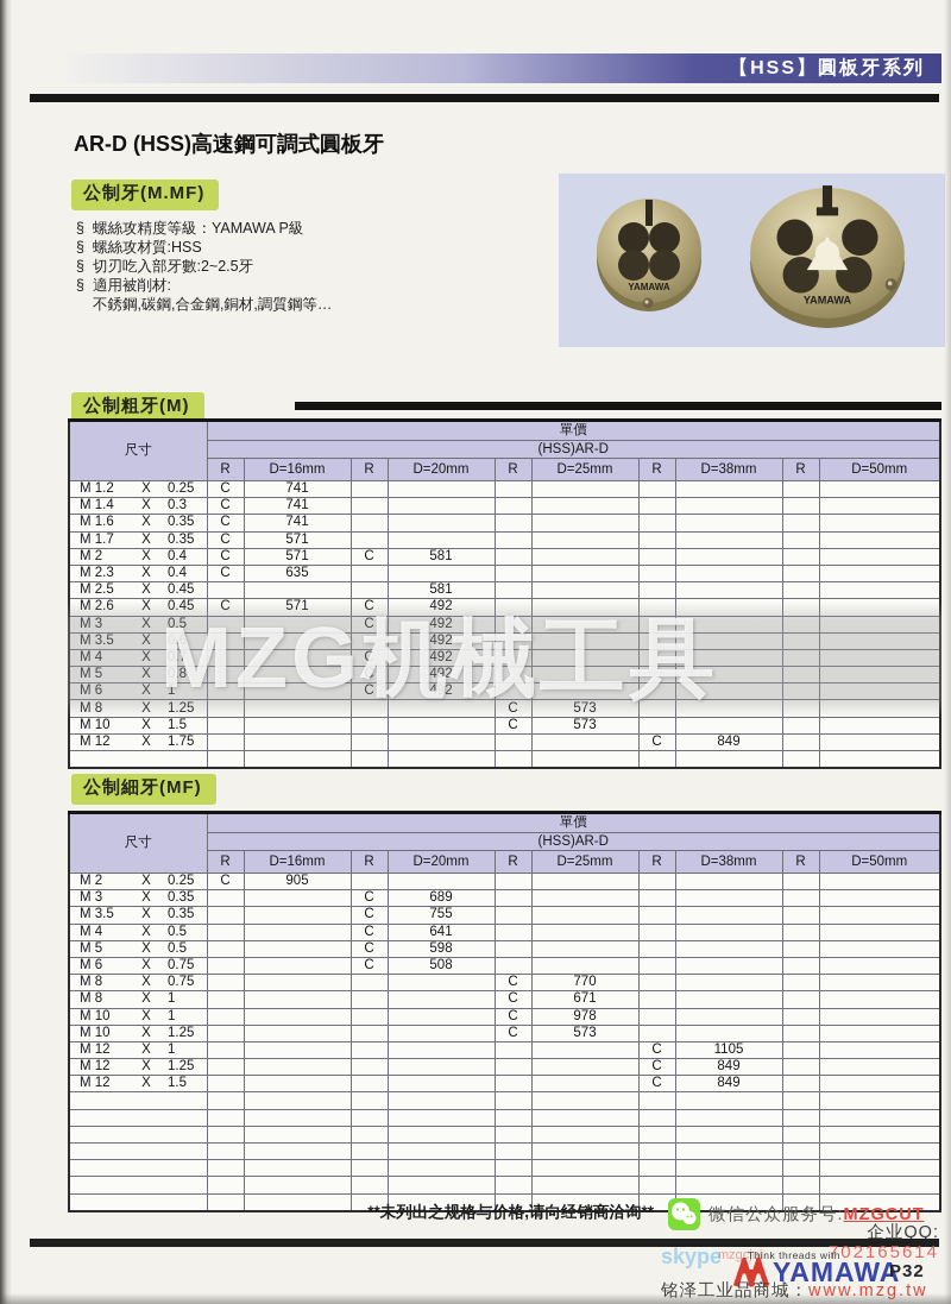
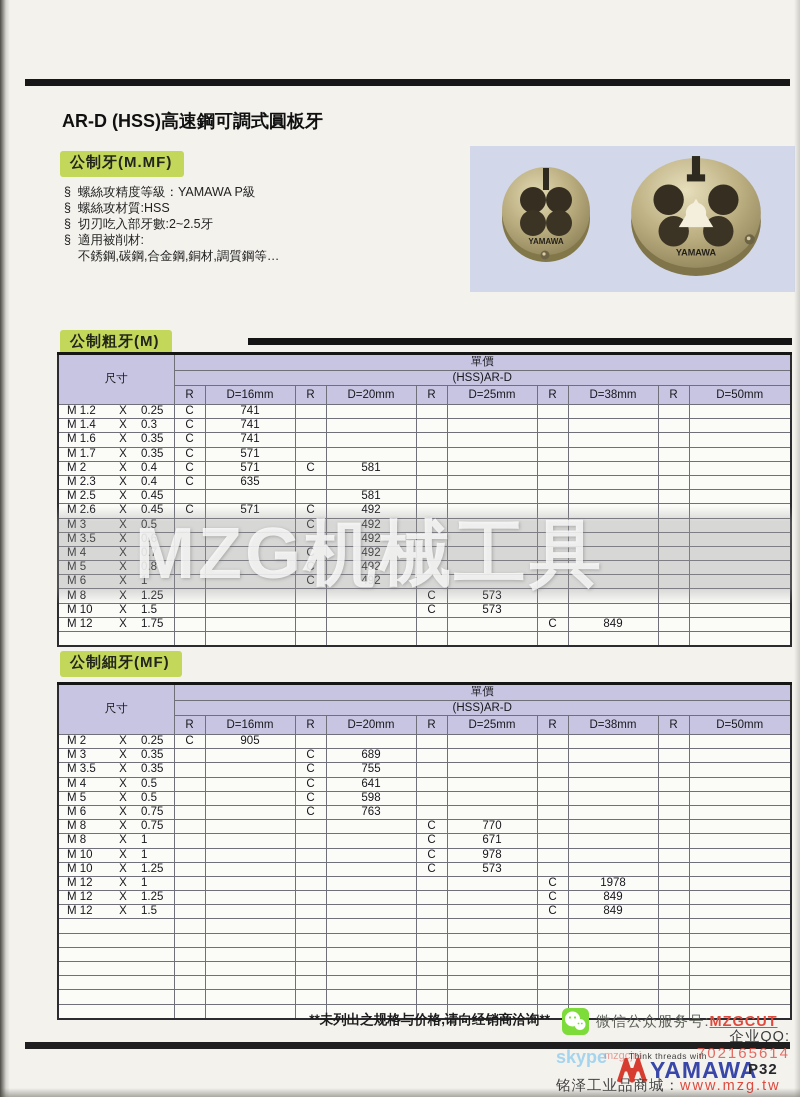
- 【HSS】圓板牙系列
  AR-D (HSS)高速鋼可調式圓板牙
  公制牙(M.MF)
  §
  螺絲攻精度等級：YAMAWA P級
  §
  螺絲攻材質:HSS
  §
  切刃吃入部牙數:2~2.5牙
  §
  適用被削材:
  不銹鋼,碳鋼,合金鋼,銅材,調質鋼等…
  YAMAWA
  YAMAWA
  公制粗牙(M)
  尺寸	單價
  (HSS)AR-D
  R	D=16mm	R	D=20mm	R	D=25mm	R	D=38mm	R	D=50mm
  M 1.2 X 0.25	C	741
  M 1.4 X 0.3	C	741
  M 1.6 X 0.35	C	741
  M 1.7 X 0.35	C	571
  M 2 X 0.4	C	571	C	581
  M 2.3 X 0.4	C	635
  M 2.5 X 0.45				581
  M 10 X 1.5					C	573
  M 12 X 1.75							C	849
  MZG机械工具
  公制細牙(MF)
  尺寸	單價
  (HSS)AR-D
  R	D=16mm	R	D=20mm	R	D=25mm	R	D=38mm	R	D=50mm
  M 2 X 0.25	C	905
  M 3 X 0.35			C	689
  M 3.5 X 0.35			C	755
  M 4 X 0.5			C	641
  M 5 X 0.5			C	598
- M 6 X 0.75			C	508
+ M 6 X 0.75			C	763
  M 8 X 0.75					C	770
  M 8 X 1					C	671
  M 10 X 1					C	978
  M 10 X 1.25					C	573
- M 12 X 1							C	1105
+ M 12 X 1							C	1978
  M 12 X 1.25							C	849
  M 12 X 1.5							C	849
  **未列出之规格与价格,请向经销商洽询**
  微信公众服务号:MZGCUT
  企业QQ:
  702165614
  skype
  mzgcjnj
  Think threads with
  YAMAWA
  P32
  铭泽工业品商城：www.mzg.tw
